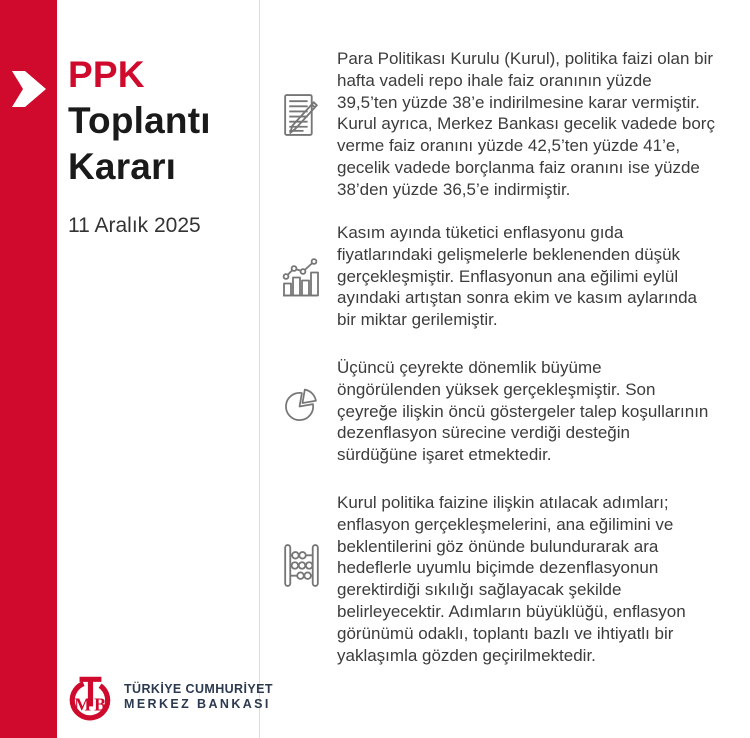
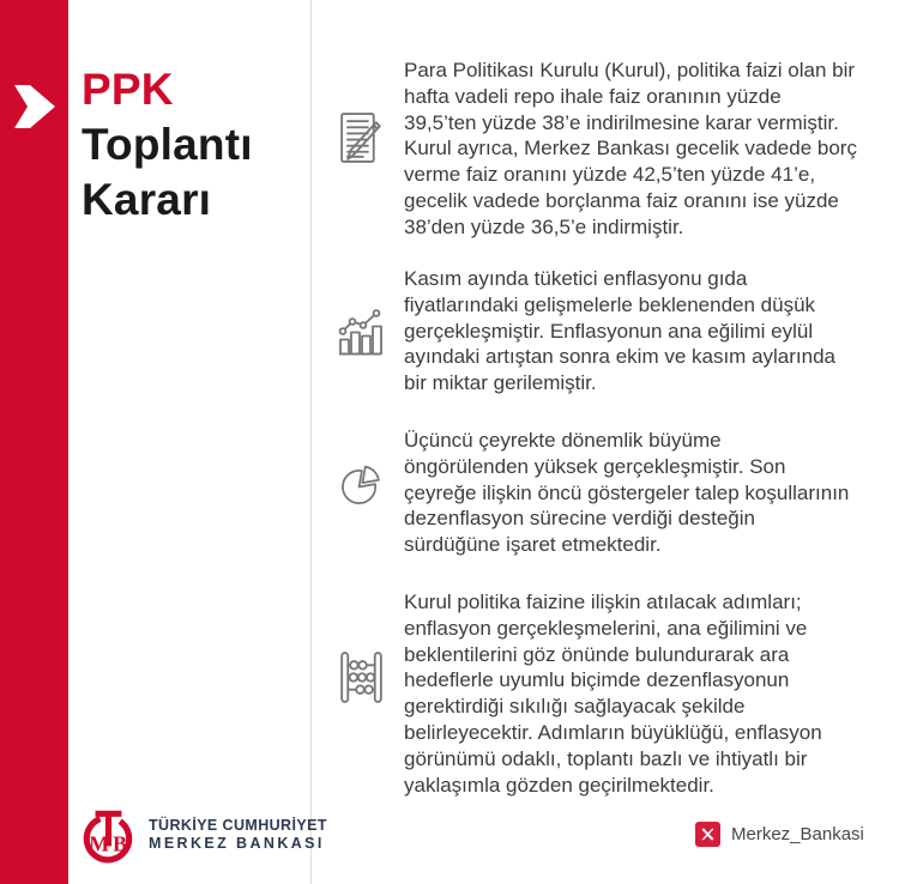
  PPK
  Toplantı
  Kararı
- 11 Aralık 2025
  Para Politikası Kurulu (Kurul), politika faizi olan bir
  hafta vadeli repo ihale faiz oranının yüzde
  39,5’ten yüzde 38’e indirilmesine karar vermiştir.
  Kurul ayrıca, Merkez Bankası gecelik vadede borç
  verme faiz oranını yüzde 42,5’ten yüzde 41’e,
  gecelik vadede borçlanma faiz oranını ise yüzde
  38’den yüzde 36,5’e indirmiştir.
  Kasım ayında tüketici enflasyonu gıda
  fiyatlarındaki gelişmelerle beklenenden düşük
  gerçekleşmiştir. Enflasyonun ana eğilimi eylül
  ayındaki artıştan sonra ekim ve kasım aylarında
  bir miktar gerilemiştir.
  Üçüncü çeyrekte dönemlik büyüme
  öngörülenden yüksek gerçekleşmiştir. Son
  çeyreğe ilişkin öncü göstergeler talep koşullarının
  dezenflasyon sürecine verdiği desteğin
  sürdüğüne işaret etmektedir.
  Kurul politika faizine ilişkin atılacak adımları;
  enflasyon gerçekleşmelerini, ana eğilimini ve
  beklentilerini göz önünde bulundurarak ara
  hedeflerle uyumlu biçimde dezenflasyonun
  gerektirdiği sıkılığı sağlayacak şekilde
  belirleyecektir. Adımların büyüklüğü, enflasyon
  görünümü odaklı, toplantı bazlı ve ihtiyatlı bir
  yaklaşımla gözden geçirilmektedir.
  M
  B
  TÜRKİYE CUMHURİYET
  MERKEZ BANKASI
+ Merkez_Bankasi
